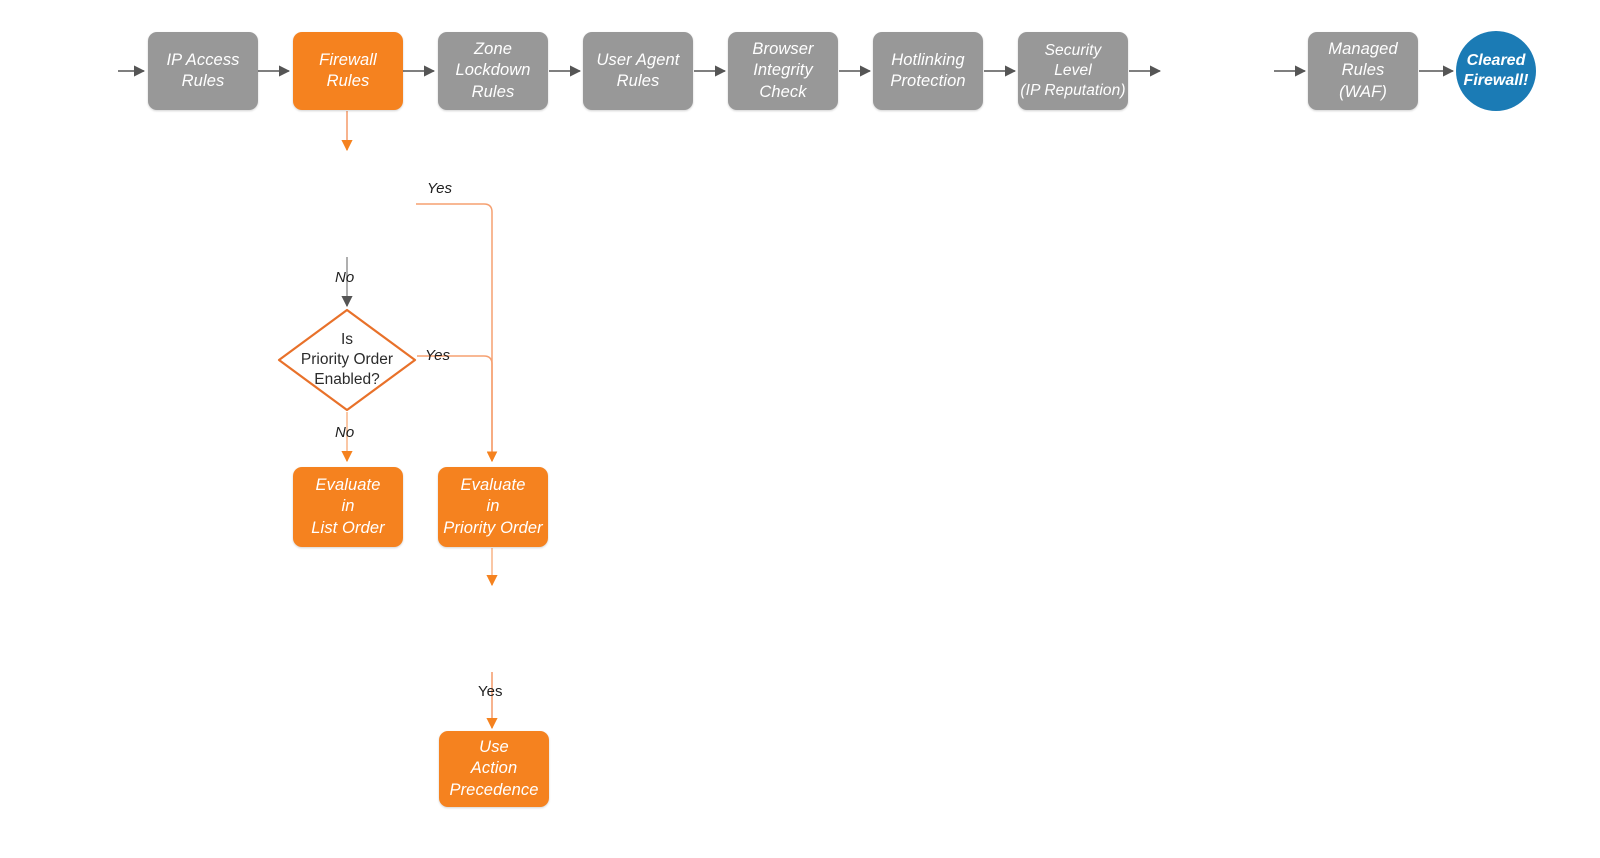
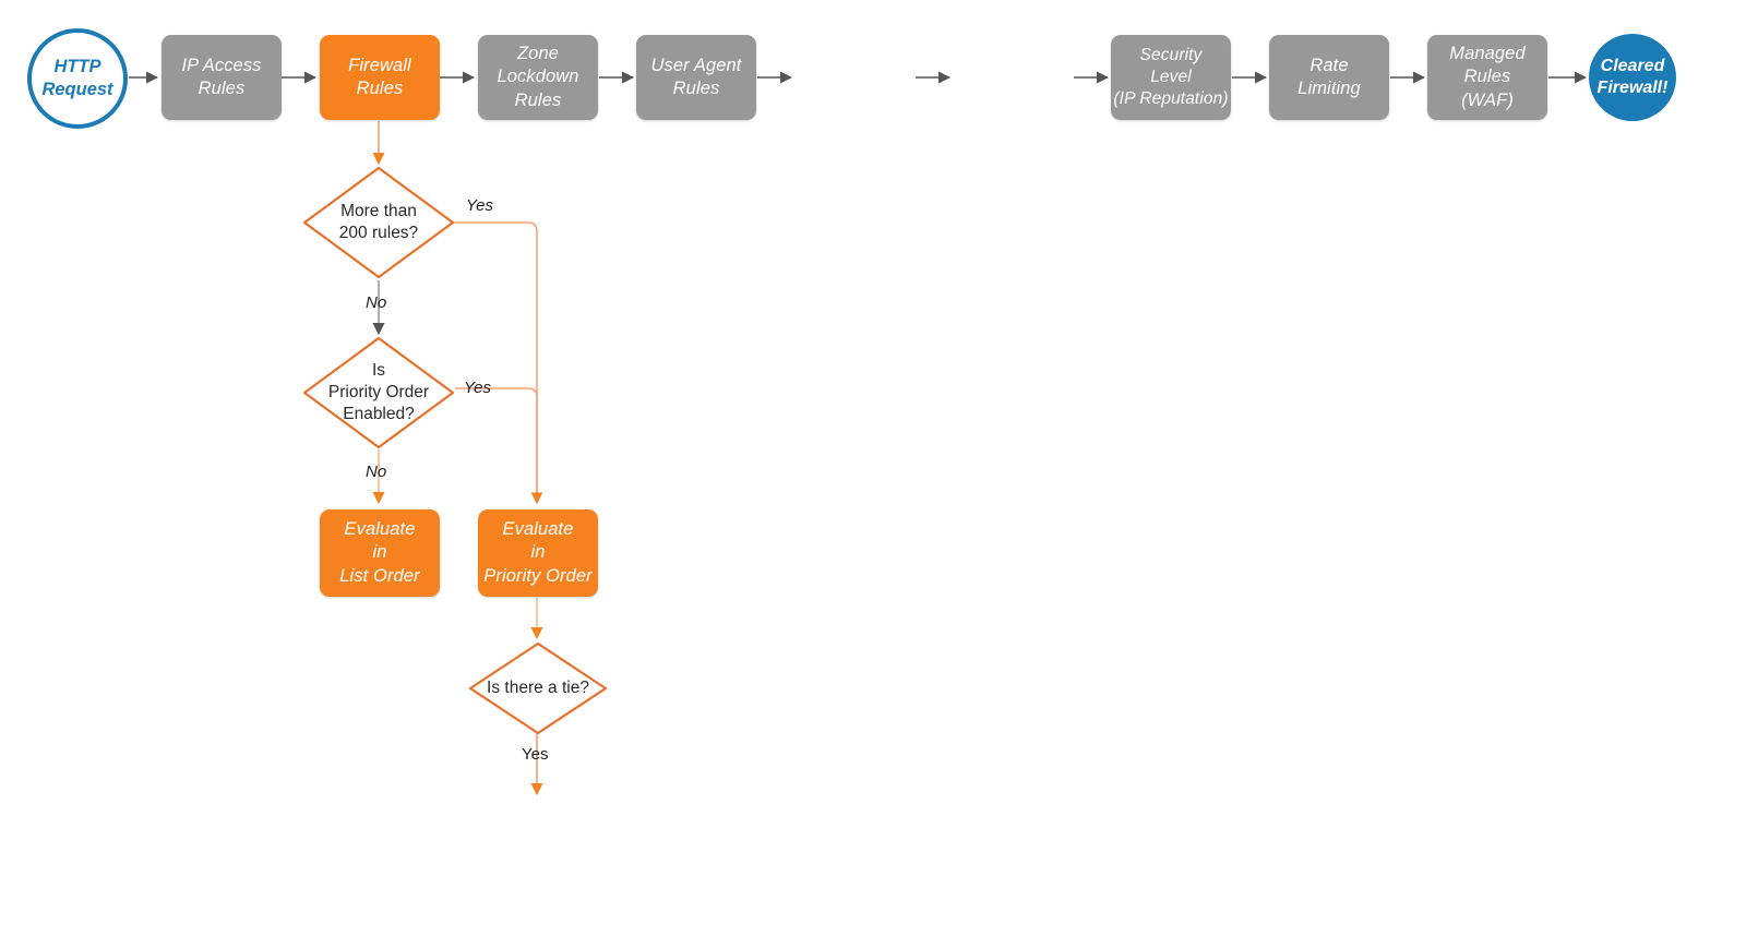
+ HTTP
+ Request
  IP Access
  Rules
  Firewall
  Rules
  Zone
  Lockdown
  Rules
  User Agent
  Rules
- Browser
- Integrity
- Check
- Hotlinking
- Protection
  Security
  Level
  (IP Reputation)
+ Rate
+ Limiting
  Managed
  Rules
  (WAF)
  Cleared
  Firewall!
+ More than
+ 200 rules?
  Is
  Priority Order
  Enabled?
+ Is there a tie?
  Evaluate
  in
  List Order
  Evaluate
  in
  Priority Order
- Use
- Action
- Precedence
  Yes
  No
  Yes
  No
  Yes
